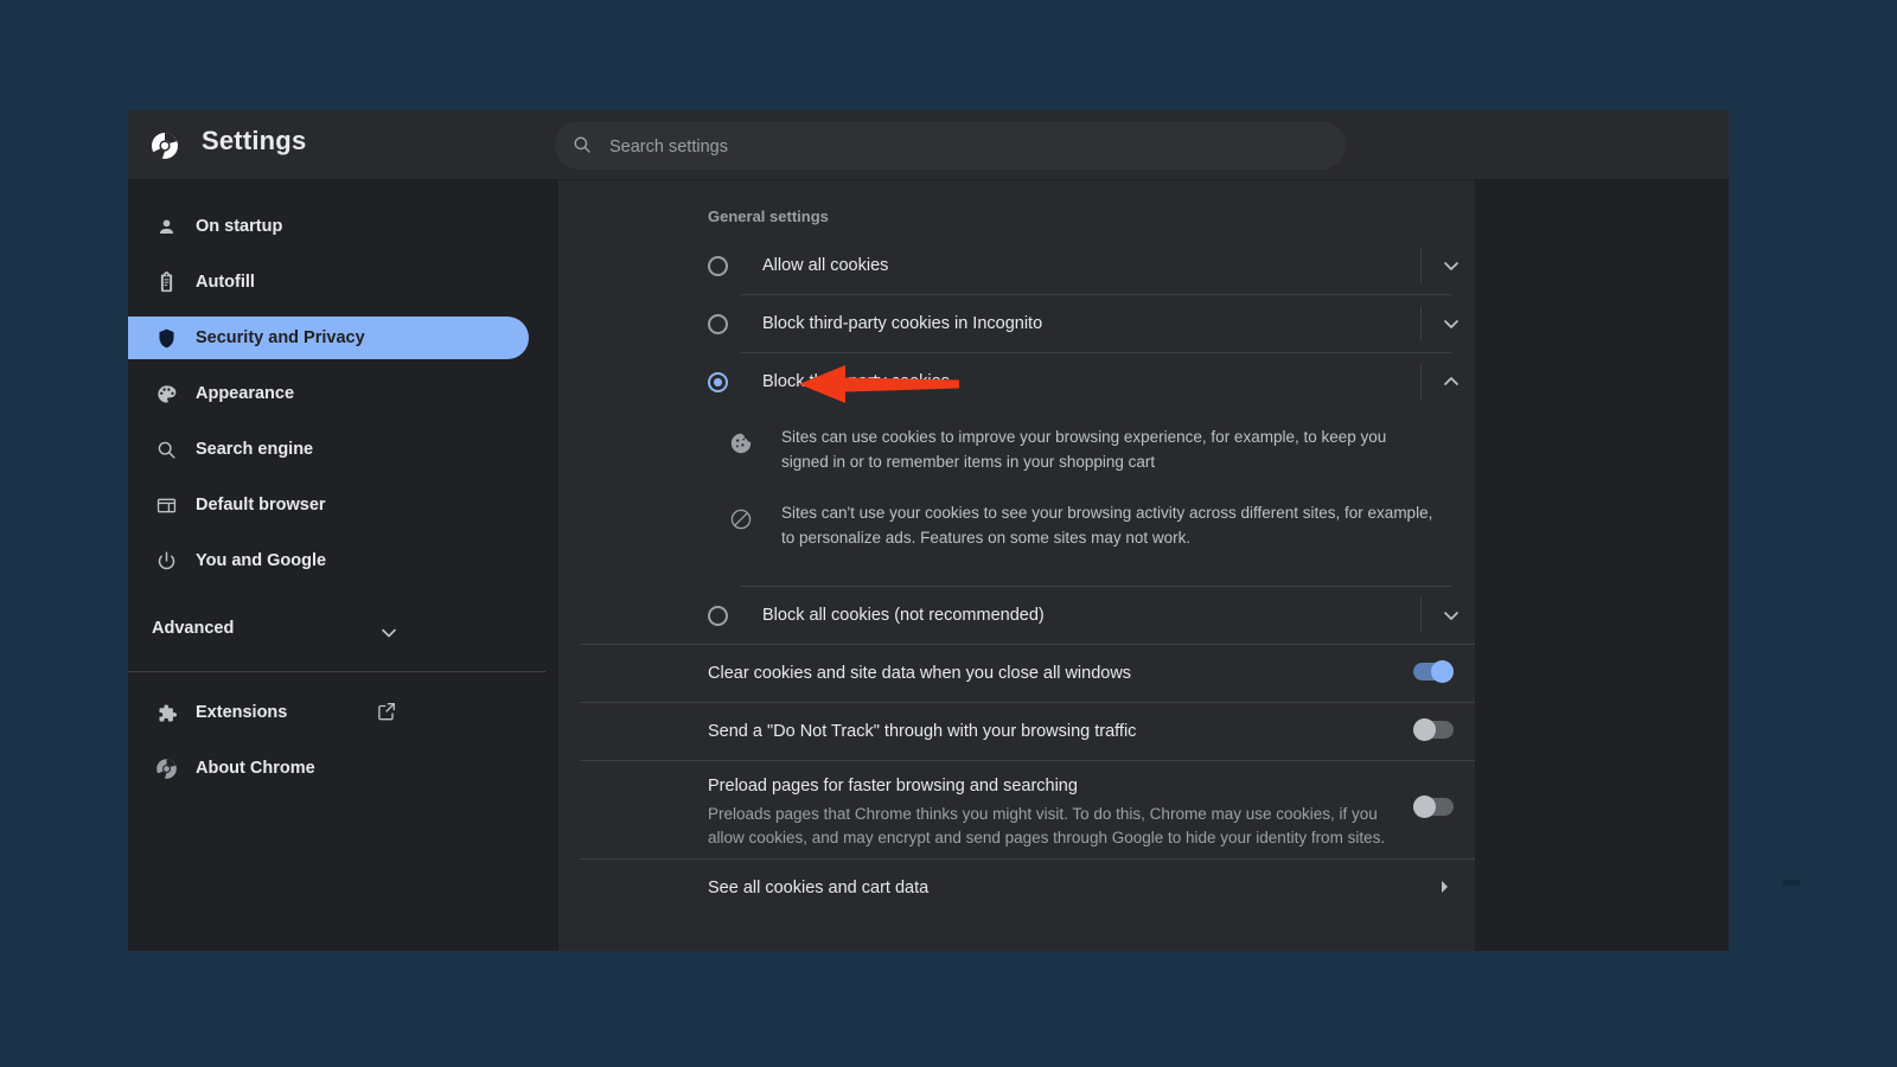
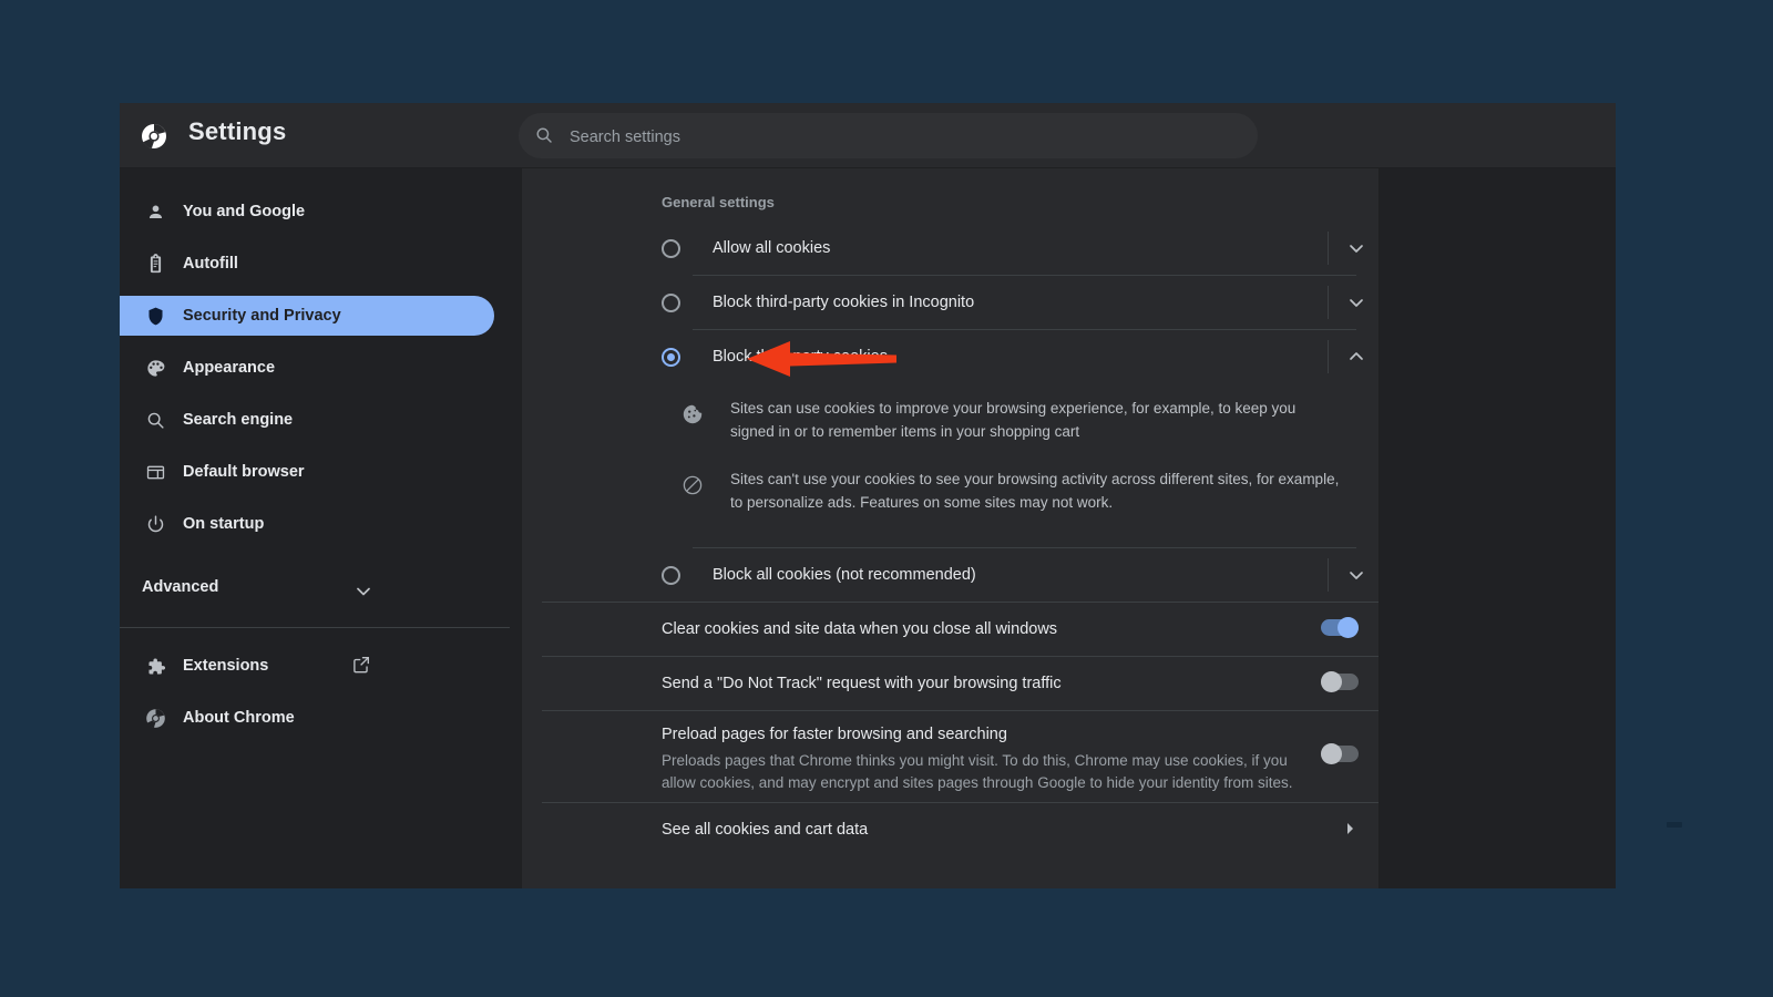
  Settings
  Search settings
- On startup
+ You and Google
  Autofill
  Security and Privacy
  Appearance
  Search engine
  Default browser
- You and Google
+ On startup
  Advanced
  Extensions
  About Chrome
  General settings
  Allow all cookies
  Block third-party cookies in Incognito
  Sites can use cookies to improve your browsing experience, for example, to keep you signed in or to remember items in your shopping cart
  Sites can't use your cookies to see your browsing activity across different sites, for example, to personalize ads. Features on some sites may not work.
  Block all cookies (not recommended)
  Clear cookies and site data when you close all windows
- Send a "Do Not Track" through with your browsing traffic
+ Send a "Do Not Track" request with your browsing traffic
  Preload pages for faster browsing and searching
- Preloads pages that Chrome thinks you might visit. To do this, Chrome may use cookies, if you allow cookies, and may encrypt and send pages through Google to hide your identity from sites.
+ Preloads pages that Chrome thinks you might visit. To do this, Chrome may use cookies, if you allow cookies, and may encrypt and sites pages through Google to hide your identity from sites.
  See all cookies and cart data
